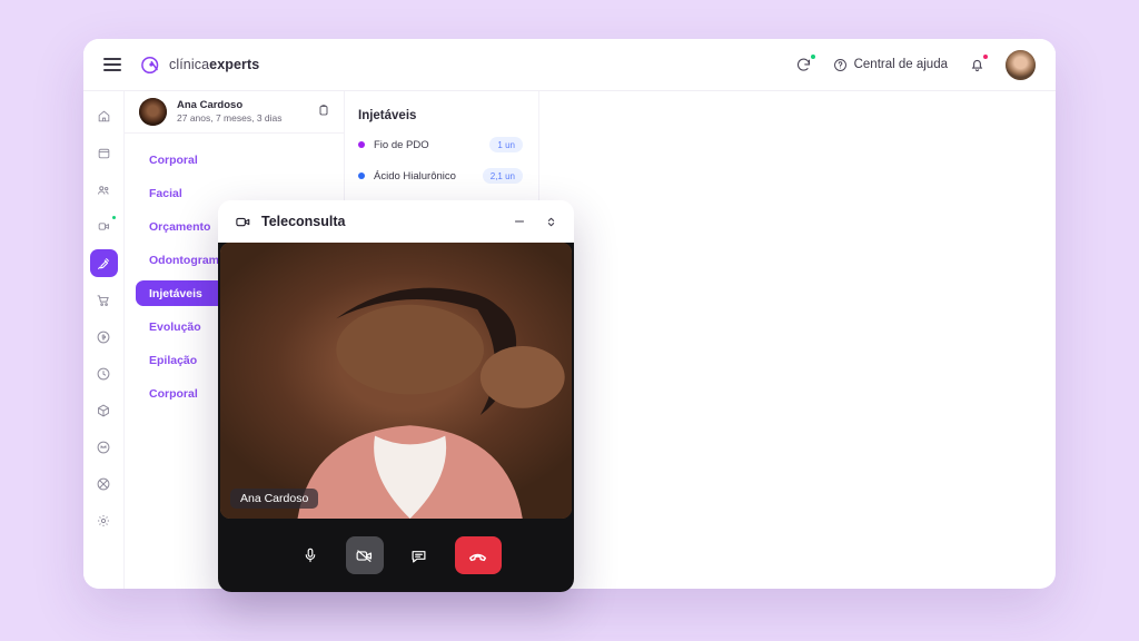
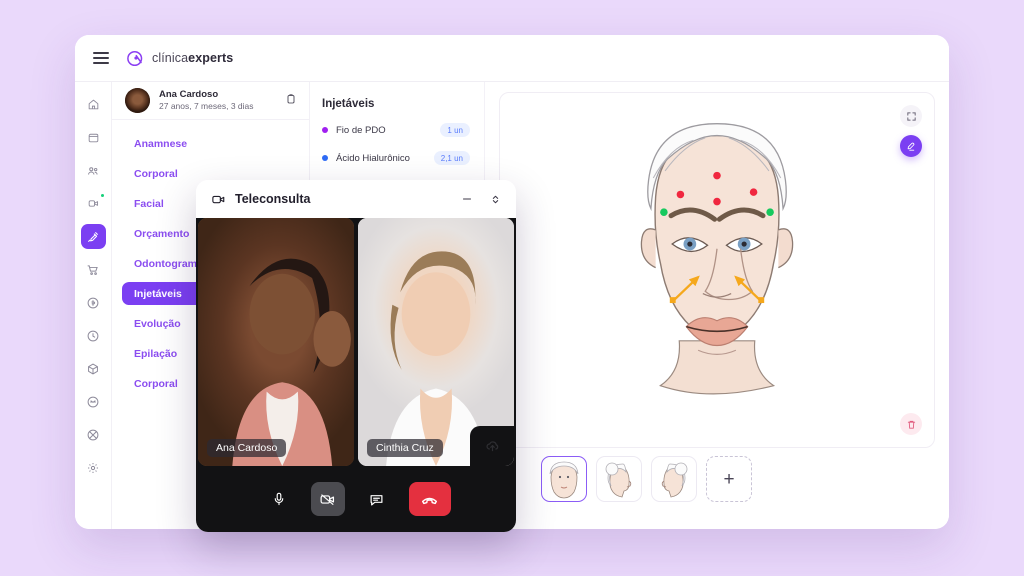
  clínicaexperts
- Central de ajuda
  Ana Cardoso
  27 anos, 7 meses, 3 dias
+ Anamnese
  Corporal
  Facial
  Orçamento
  Odontogram
  Injetáveis
  Evolução
  Epilação
  Corporal
  Injetáveis
  Fio de PDO
  1 un
  Ácido Hialurônico
  2,1 un
+ +
  Teleconsulta
  Ana Cardoso
+ Cinthia Cruz
